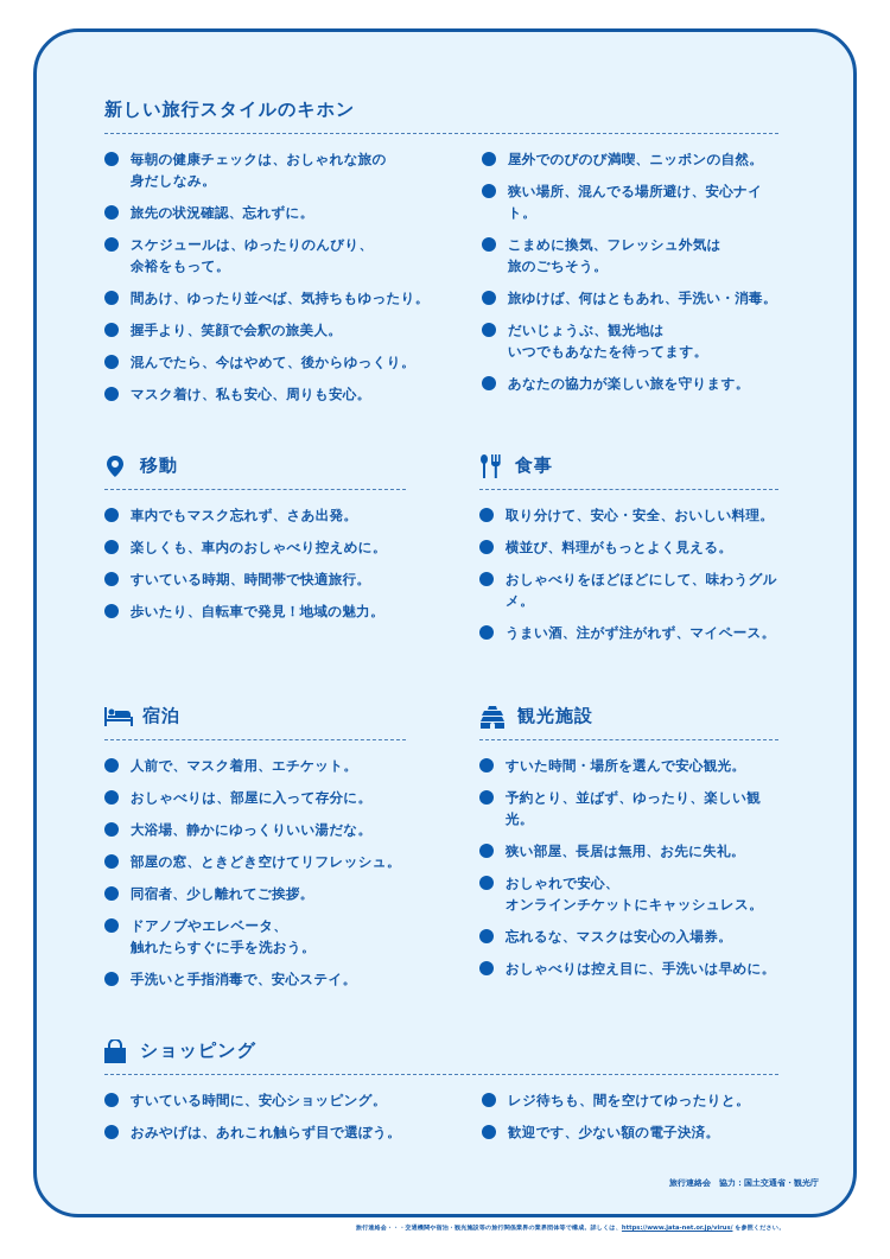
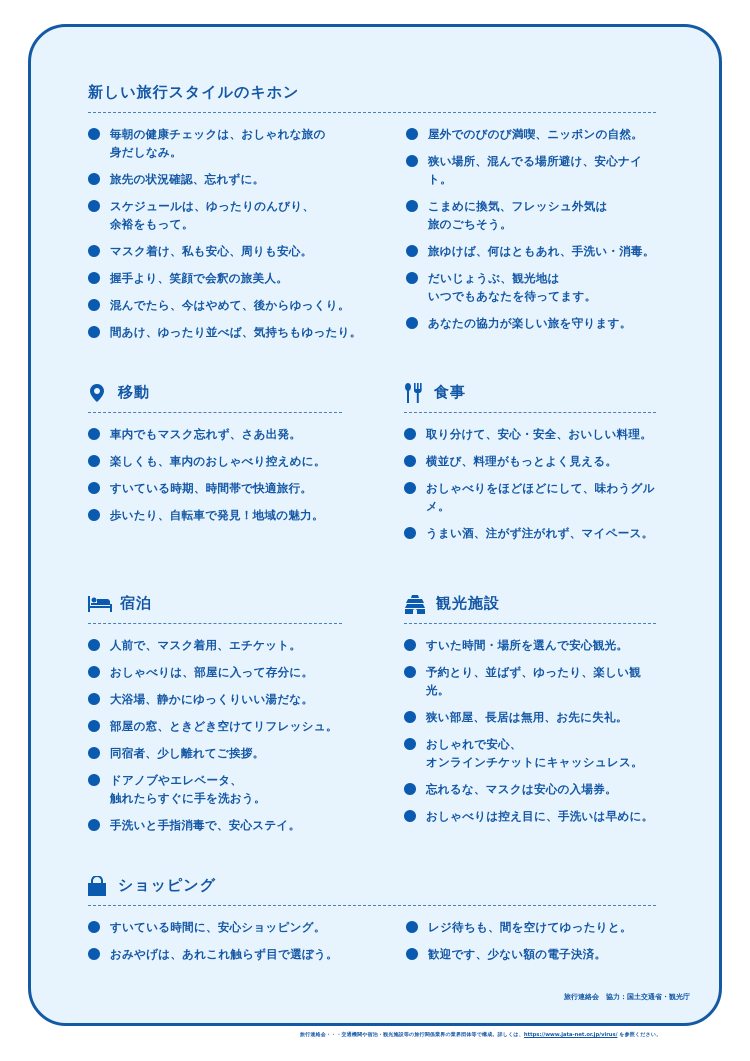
  新しい旅行スタイルのキホン
  毎朝の健康チェックは、おしゃれな旅の
  身だしなみ。
  旅先の状況確認、忘れずに。
  スケジュールは、ゆったりのんびり、
  余裕をもって。
- 間あけ、ゆったり並べば、気持ちもゆったり。
+ マスク着け、私も安心、周りも安心。
  握手より、笑顔で会釈の旅美人。
  混んでたら、今はやめて、後からゆっくり。
- マスク着け、私も安心、周りも安心。
+ 間あけ、ゆったり並べば、気持ちもゆったり。
  屋外でのびのび満喫、ニッポンの自然。
  狭い場所、混んでる場所避け、安心ナイト。
  こまめに換気、フレッシュ外気は
  旅のごちそう。
  旅ゆけば、何はともあれ、手洗い・消毒。
  だいじょうぶ、観光地は
  いつでもあなたを待ってます。
  あなたの協力が楽しい旅を守ります。
  移動
  車内でもマスク忘れず、さあ出発。
  楽しくも、車内のおしゃべり控えめに。
  すいている時期、時間帯で快適旅行。
  歩いたり、自転車で発見！地域の魅力。
  食事
  取り分けて、安心・安全、おいしい料理。
  横並び、料理がもっとよく見える。
  おしゃべりをほどほどにして、味わうグルメ。
  うまい酒、注がず注がれず、マイペース。
  宿泊
  人前で、マスク着用、エチケット。
  おしゃべりは、部屋に入って存分に。
  大浴場、静かにゆっくりいい湯だな。
  部屋の窓、ときどき空けてリフレッシュ。
  同宿者、少し離れてご挨拶。
  ドアノブやエレベータ、
  触れたらすぐに手を洗おう。
  手洗いと手指消毒で、安心ステイ。
  観光施設
  すいた時間・場所を選んで安心観光。
  予約とり、並ばず、ゆったり、楽しい観光。
  狭い部屋、長居は無用、お先に失礼。
  おしゃれで安心、
  オンラインチケットにキャッシュレス。
  忘れるな、マスクは安心の入場券。
  おしゃべりは控え目に、手洗いは早めに。
  ショッピング
  すいている時間に、安心ショッピング。
  おみやげは、あれこれ触らず目で選ぼう。
  レジ待ちも、間を空けてゆったりと。
  歓迎です、少ない額の電子決済。
  旅行連絡会 協力：国土交通省・観光庁
